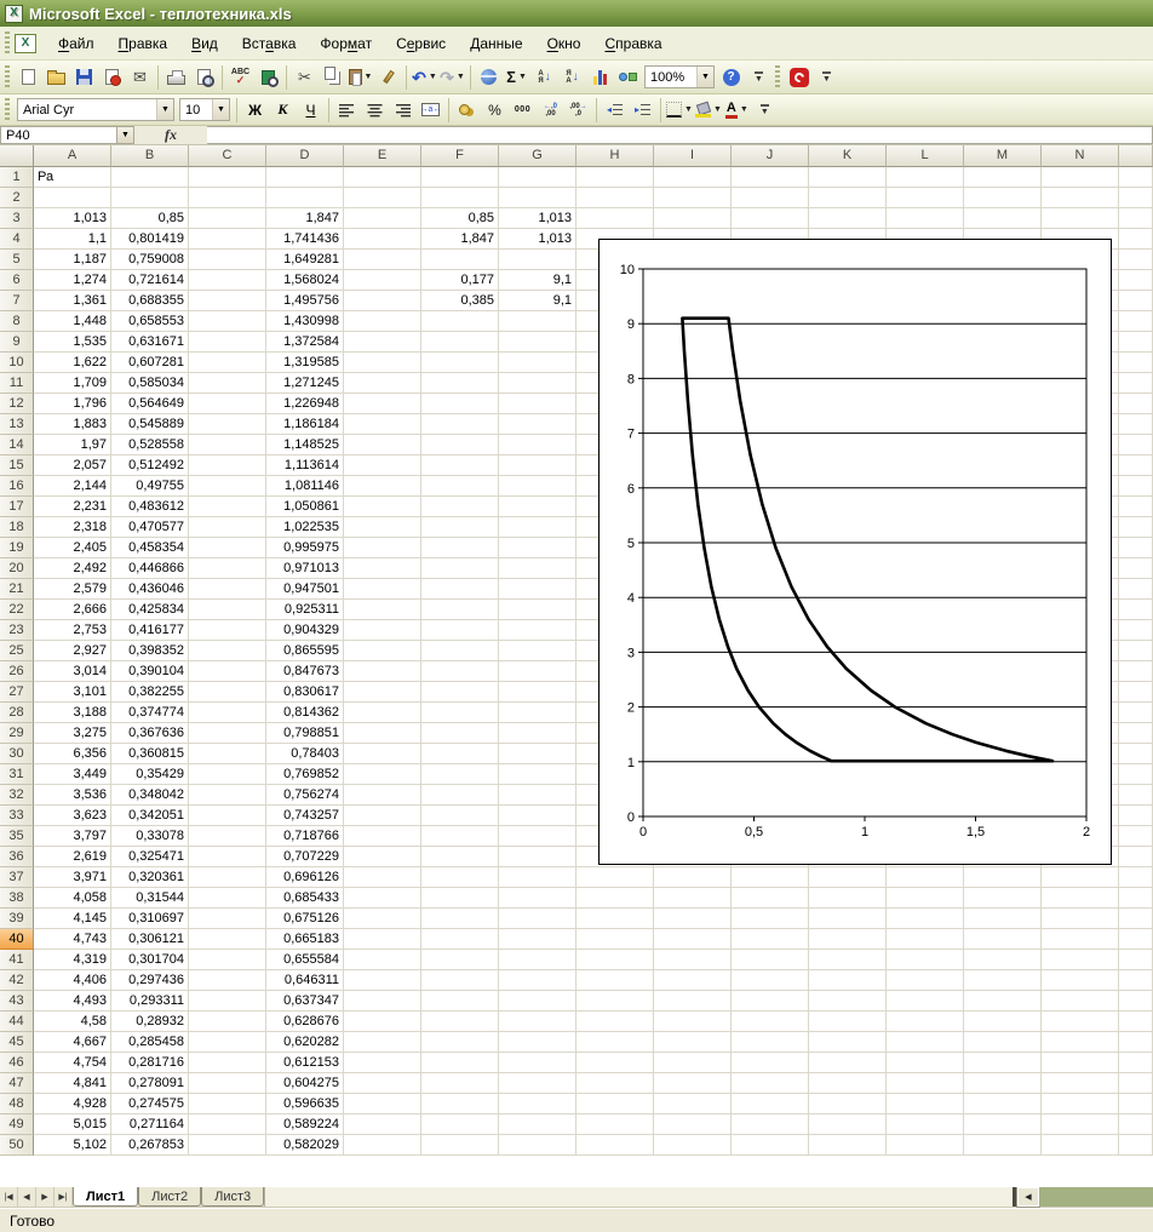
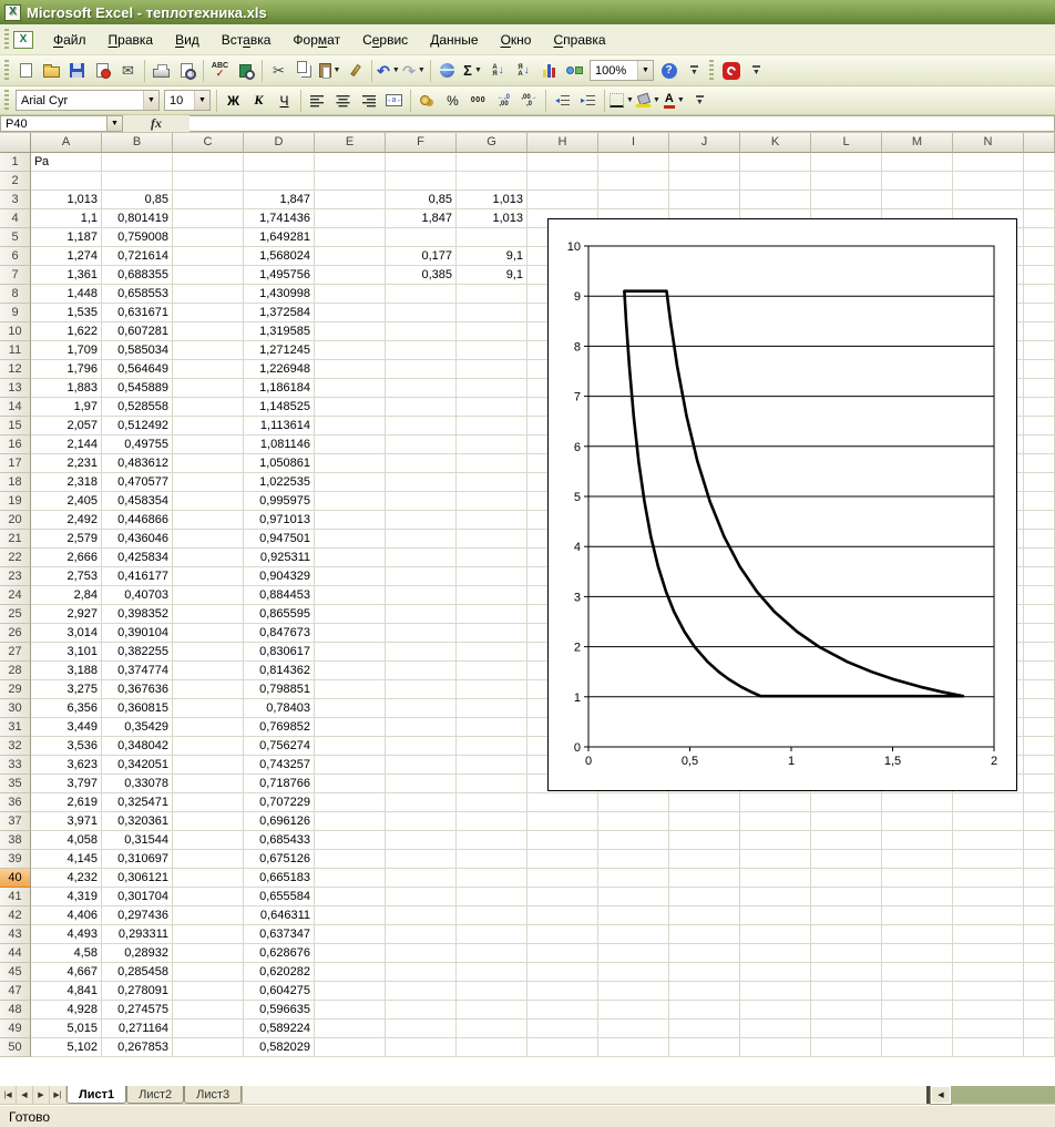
  X
  Microsoft Excel - теплотехника.xls
  X
  Файл Правка Вид Вставка Формат Сервис Данные Окно Справка
  ✉
  ✓
  ✂
  ↶
  ↷
  Σ
  ↓
  ↓
  100%
  ?
  Arial Cyr
  10
  Ж
  К
  Ч
  %
  ◂
  ▸
  А
  P40
  fx
  A
  B
  C
  D
  E
  F
  G
  H
  I
  J
  K
  L
  M
  N
  1
  Ра
  2
  3
  1,013
  0,85
  1,847
  0,85
  1,013
  4
  1,1
  0,801419
  1,741436
  1,847
  1,013
  5
  1,187
  0,759008
  1,649281
  6
  1,274
  0,721614
  1,568024
  0,177
  9,1
  7
  1,361
  0,688355
  1,495756
  0,385
  9,1
  8
  1,448
  0,658553
  1,430998
  9
  1,535
  0,631671
  1,372584
  10
  1,622
  0,607281
  1,319585
  11
  1,709
  0,585034
  1,271245
  12
  1,796
  0,564649
  1,226948
  13
  1,883
  0,545889
  1,186184
  14
  1,97
  0,528558
  1,148525
  15
  2,057
  0,512492
  1,113614
  16
  2,144
  0,49755
  1,081146
  17
  2,231
  0,483612
  1,050861
  18
  2,318
  0,470577
  1,022535
  19
  2,405
  0,458354
  0,995975
  20
  2,492
  0,446866
  0,971013
  21
  2,579
  0,436046
  0,947501
  22
  2,666
  0,425834
  0,925311
  23
  2,753
  0,416177
  0,904329
+ 24
+ 2,84
+ 0,40703
+ 0,884453
  25
  2,927
  0,398352
  0,865595
  26
  3,014
  0,390104
  0,847673
  27
  3,101
  0,382255
  0,830617
  28
  3,188
  0,374774
  0,814362
  29
  3,275
  0,367636
  0,798851
  30
  6,356
  0,360815
  0,78403
  31
  3,449
  0,35429
  0,769852
  32
  3,536
  0,348042
  0,756274
  33
  3,623
  0,342051
  0,743257
  35
  3,797
  0,33078
  0,718766
  36
  2,619
  0,325471
  0,707229
  37
  3,971
  0,320361
  0,696126
  38
  4,058
  0,31544
  0,685433
  39
  4,145
  0,310697
  0,675126
  40
- 4,743
+ 4,232
  0,306121
  0,665183
  41
  4,319
  0,301704
  0,655584
  42
  4,406
  0,297436
  0,646311
  43
  4,493
  0,293311
  0,637347
  44
  4,58
  0,28932
  0,628676
  45
  4,667
  0,285458
  0,620282
- 46
- 4,754
- 0,281716
- 0,612153
  47
  4,841
  0,278091
  0,604275
  48
  4,928
  0,274575
  0,596635
  49
  5,015
  0,271164
  0,589224
  50
  5,102
  0,267853
  0,582029
  0
  1
  2
  3
  4
  5
  6
  7
  8
  9
  10
  0
  0,5
  1
  1,5
  2
  Лист1
  Лист2
  Лист3
  Готово
